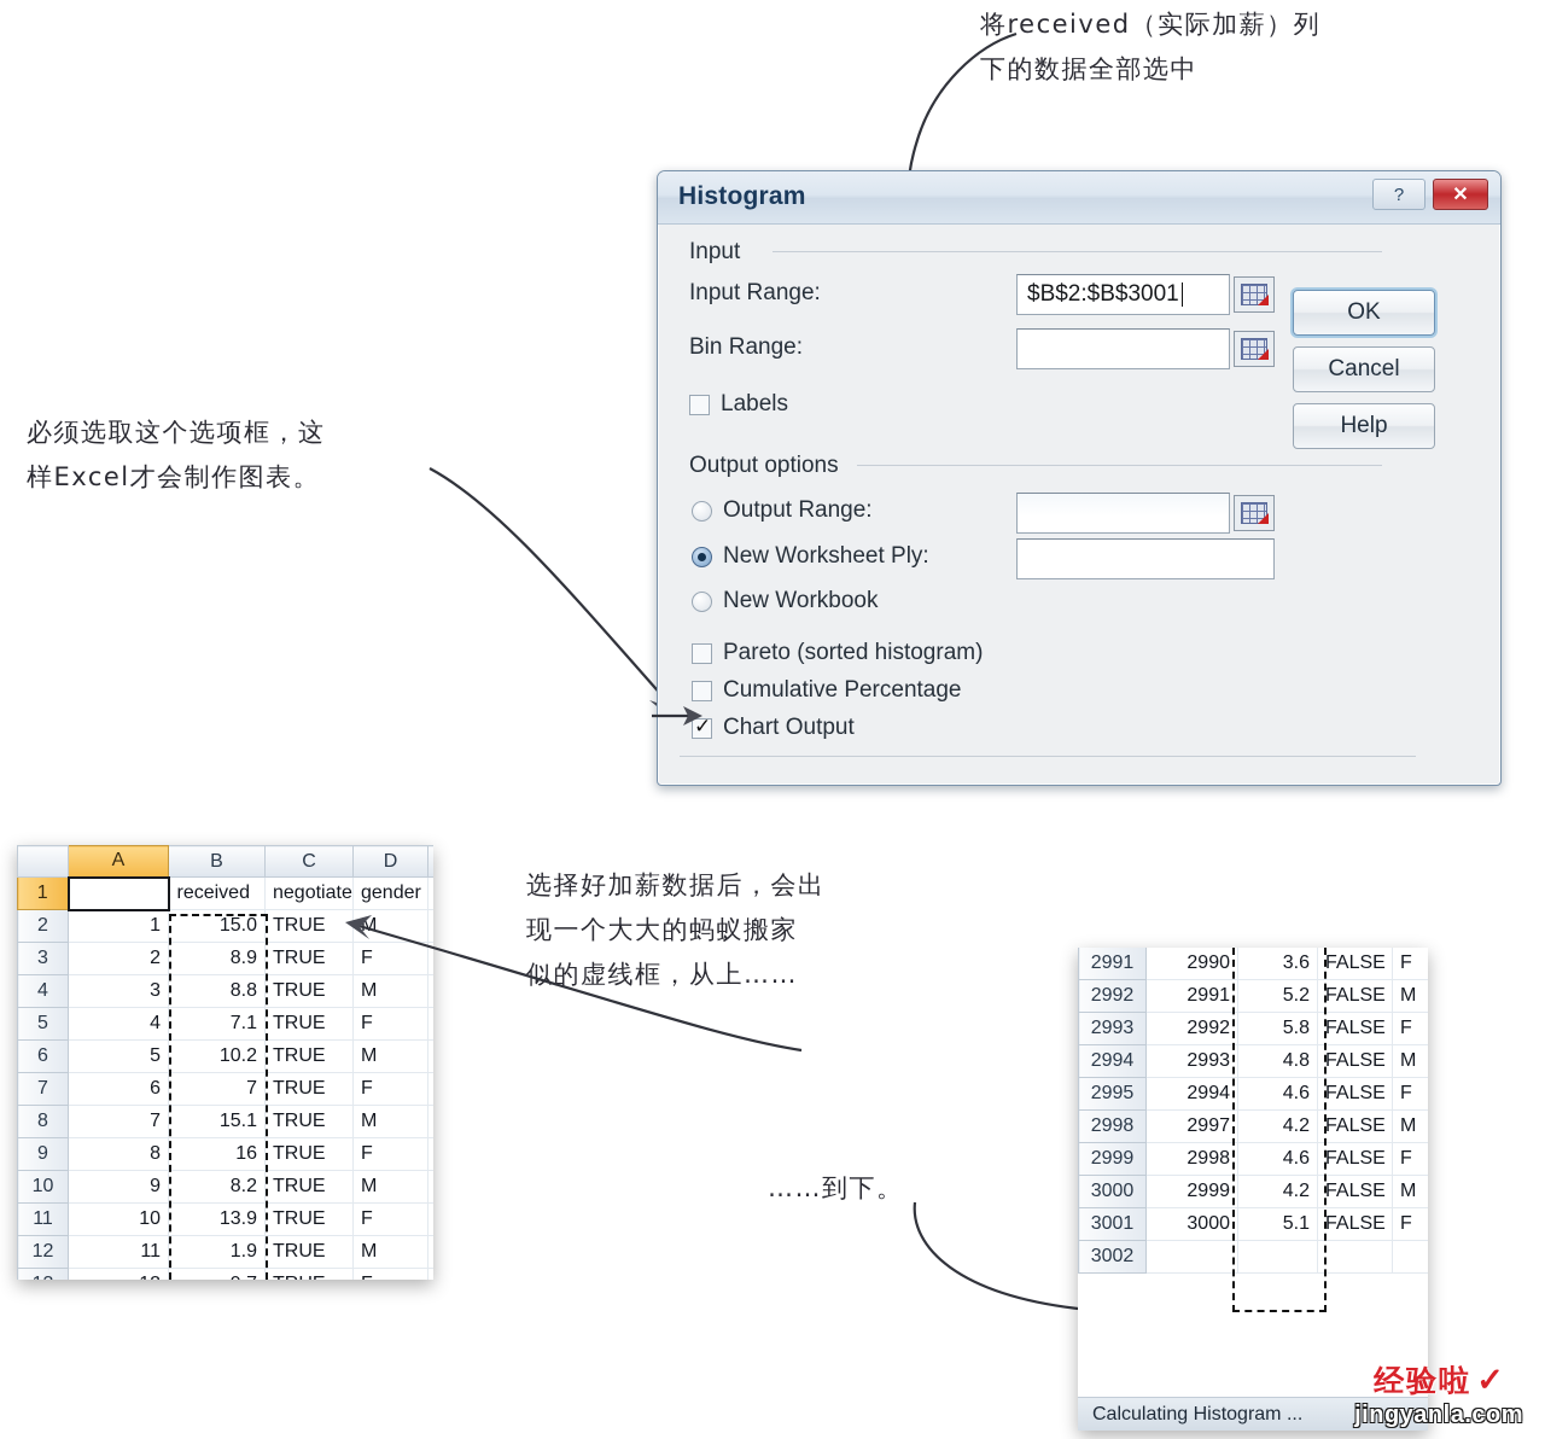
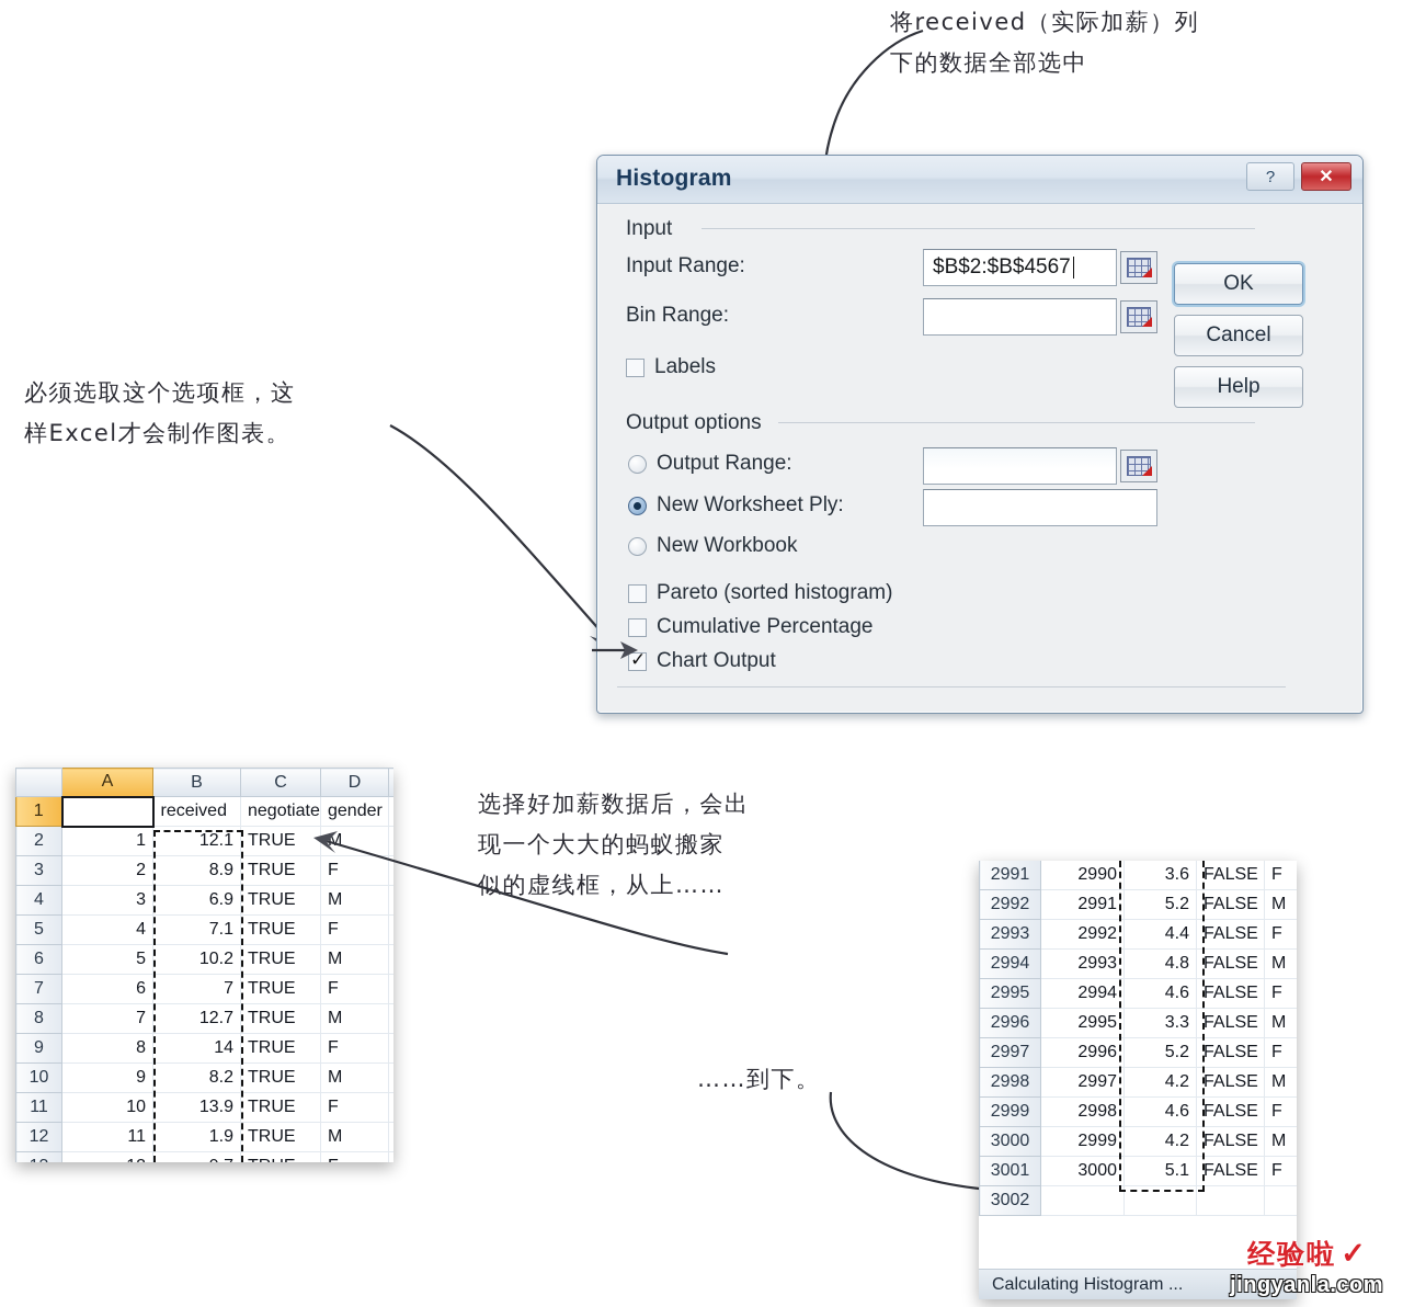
  将received（实际加薪）列
  下的数据全部选中
  必须选取这个选项框，这
  样Excel才会制作图表。
  Histogram
  ?
  ✕
  Input
  Input Range:
- $B$2:$B$3001
+ $B$2:$B$4567
  Bin Range:
  Labels
  Output options
  Output Range:
  New Worksheet Ply:
  New Workbook
  Pareto (sorted histogram)
  Cumulative Percentage
  Chart Output
  OK
  Cancel
  Help
  	A	B	C	D
  1		received	negotiate	gender
- 2	1	15.0	TRUE	M
+ 2	1	12.1	TRUE	M
  3	2	8.9	TRUE	F
- 4	3	8.8	TRUE	M
+ 4	3	6.9	TRUE	M
  5	4	7.1	TRUE	F
  6	5	10.2	TRUE	M
  7	6	7	TRUE	F
- 8	7	15.1	TRUE	M
+ 8	7	12.7	TRUE	M
- 9	8	16	TRUE	F
+ 9	8	14	TRUE	F
  10	9	8.2	TRUE	M
  11	10	13.9	TRUE	F
  12	11	1.9	TRUE	M
  选择好加薪数据后，会出
  现一个大大的蚂蚁搬家
  似的虚线框，从上……
  ……到下。
  2991	2990	3.6	FALSE	F
  2992	2991	5.2	FALSE	M
- 2993	2992	5.8	FALSE	F
+ 2993	2992	4.4	FALSE	F
  2994	2993	4.8	FALSE	M
  2995	2994	4.6	FALSE	F
+ 2996	2995	3.3	FALSE	M
+ 2997	2996	5.2	FALSE	F
  2998	2997	4.2	FALSE	M
  2999	2998	4.6	FALSE	F
  3000	2999	4.2	FALSE	M
  3001	3000	5.1	FALSE	F
  3002
  Calculating Histogram ...
  经验啦 ✓
  jingyanla.com
